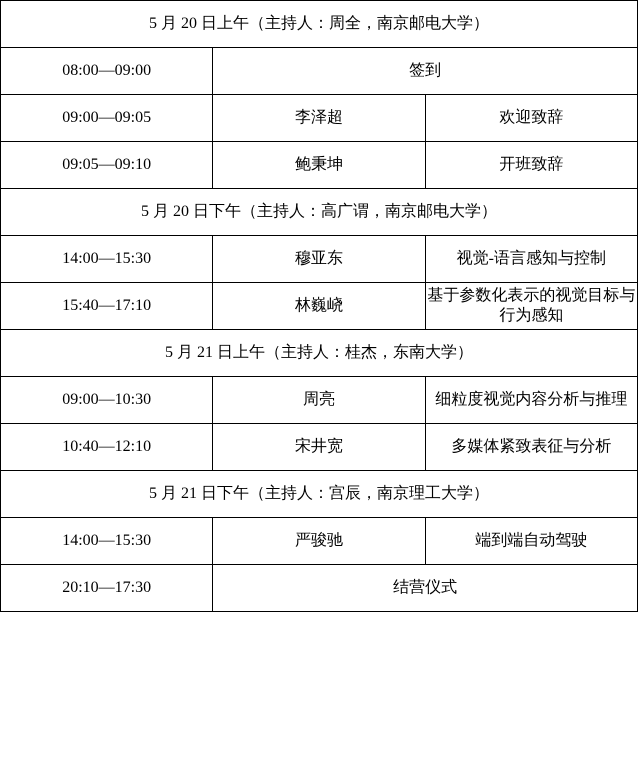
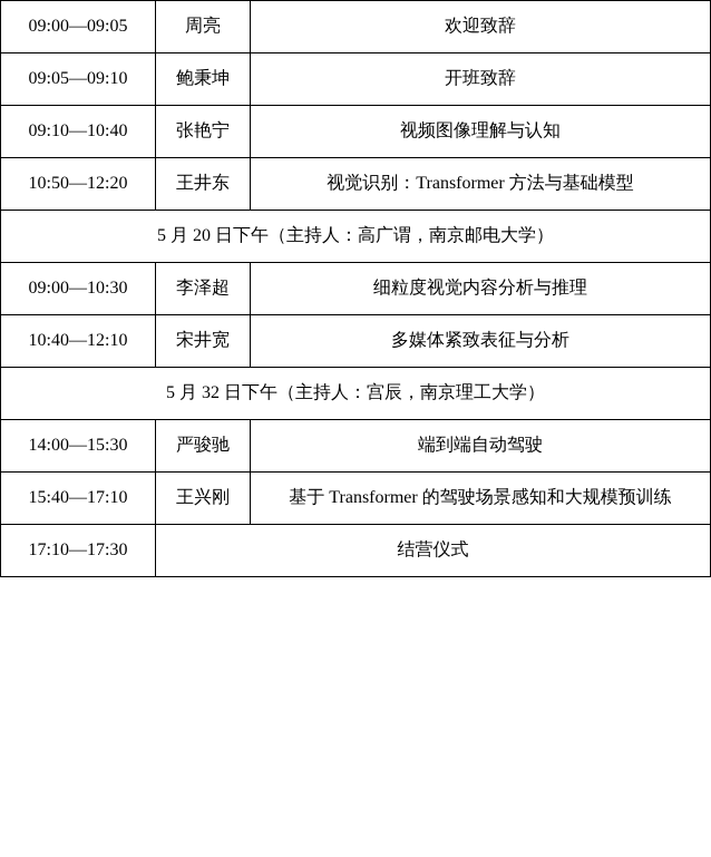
- 5 月 20 日上午（主持人：周全，南京邮电大学）
- 08:00—09:00	签到
- 09:00—09:05	李泽超	欢迎致辞
+ 09:00—09:05	周亮	欢迎致辞
  09:05—09:10	鲍秉坤	开班致辞
+ 09:10—10:40	张艳宁	视频图像理解与认知
+ 10:50—12:20	王井东	视觉识别：Transformer 方法与基础模型
  5 月 20 日下午（主持人：高广谓，南京邮电大学）
- 14:00—15:30	穆亚东	视觉-语言感知与控制
- 15:40—17:10	林巍峣	基于参数化表示的视觉目标与行为感知
- 5 月 21 日上午（主持人：桂杰，东南大学）
- 09:00—10:30	周亮	细粒度视觉内容分析与推理
+ 09:00—10:30	李泽超	细粒度视觉内容分析与推理
  10:40—12:10	宋井宽	多媒体紧致表征与分析
- 5 月 21 日下午（主持人：宫辰，南京理工大学）
+ 5 月 32 日下午（主持人：宫辰，南京理工大学）
  14:00—15:30	严骏驰	端到端自动驾驶
+ 15:40—17:10	王兴刚	基于 Transformer 的驾驶场景感知和大规模预训练
- 20:10—17:30	结营仪式
+ 17:10—17:30	结营仪式
